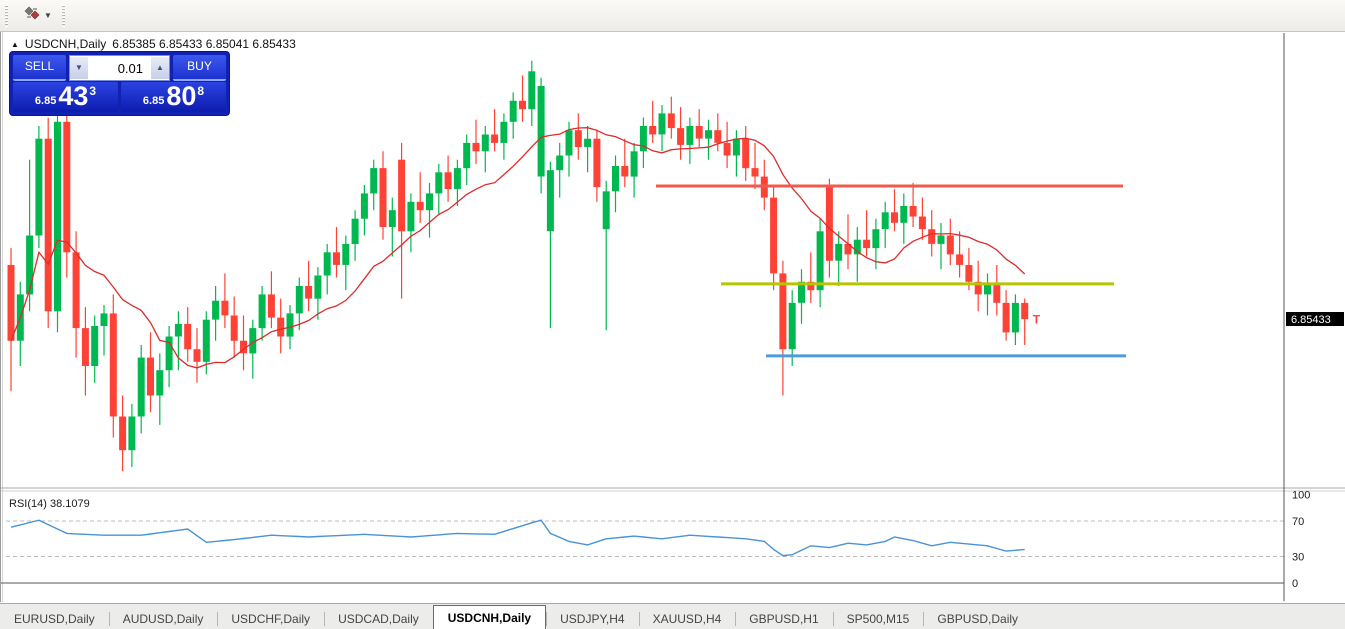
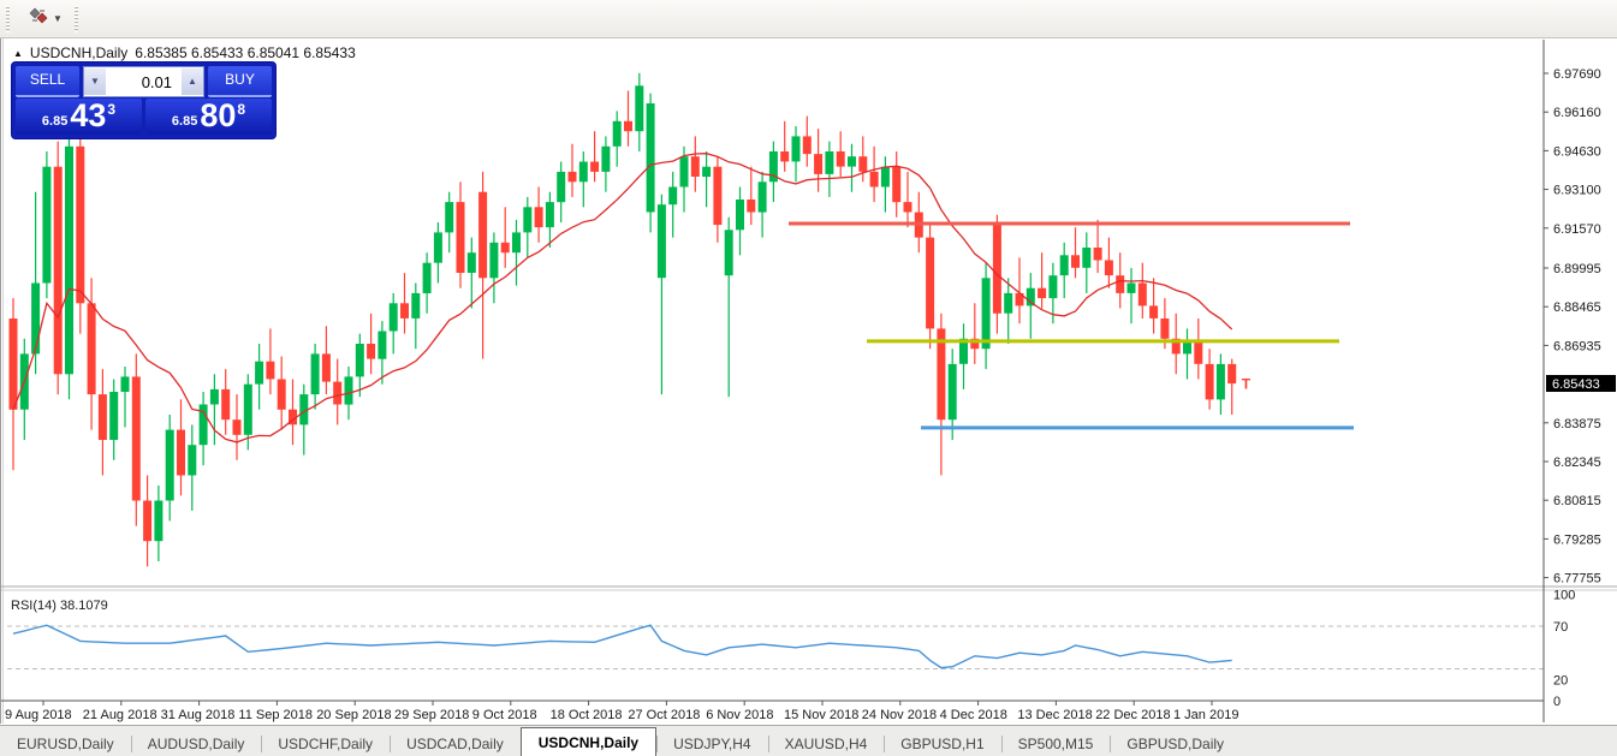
  ▼
  T
+ 6.97690
+ 6.96160
+ 6.94630
+ 6.93100
+ 6.91570
+ 6.89995
+ 6.88465
+ 6.86935
+ 6.83875
+ 6.82345
+ 6.80815
+ 6.79285
+ 6.77755
  6.85433
  100
  70
- 30
+ 20
  0
+ 9 Aug 2018
+ 21 Aug 2018
+ 31 Aug 2018
+ 11 Sep 2018
+ 20 Sep 2018
+ 29 Sep 2018
+ 9 Oct 2018
+ 18 Oct 2018
+ 27 Oct 2018
+ 6 Nov 2018
+ 15 Nov 2018
+ 24 Nov 2018
+ 4 Dec 2018
+ 13 Dec 2018
+ 22 Dec 2018
+ 1 Jan 2019
  ▲
  USDCNH,Daily
  6.85385 6.85433 6.85041 6.85433
  SELL
  ▼
  0.01
  ▲
  BUY
  6.85
  43
  3
  6.85
  80
  8
  RSI(14) 38.1079
  EURUSD,Daily
  AUDUSD,Daily
  USDCHF,Daily
  USDCAD,Daily
  USDCNH,Daily
  USDJPY,H4
  XAUUSD,H4
  GBPUSD,H1
  SP500,M15
  GBPUSD,Daily
